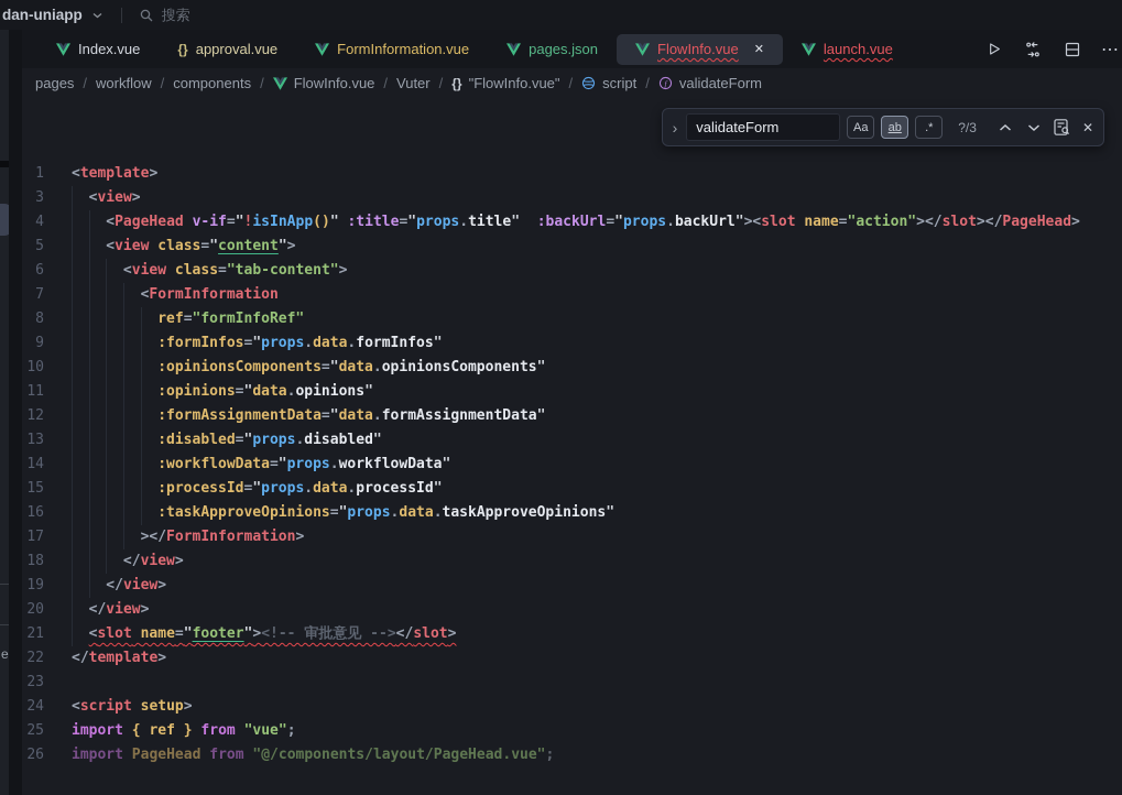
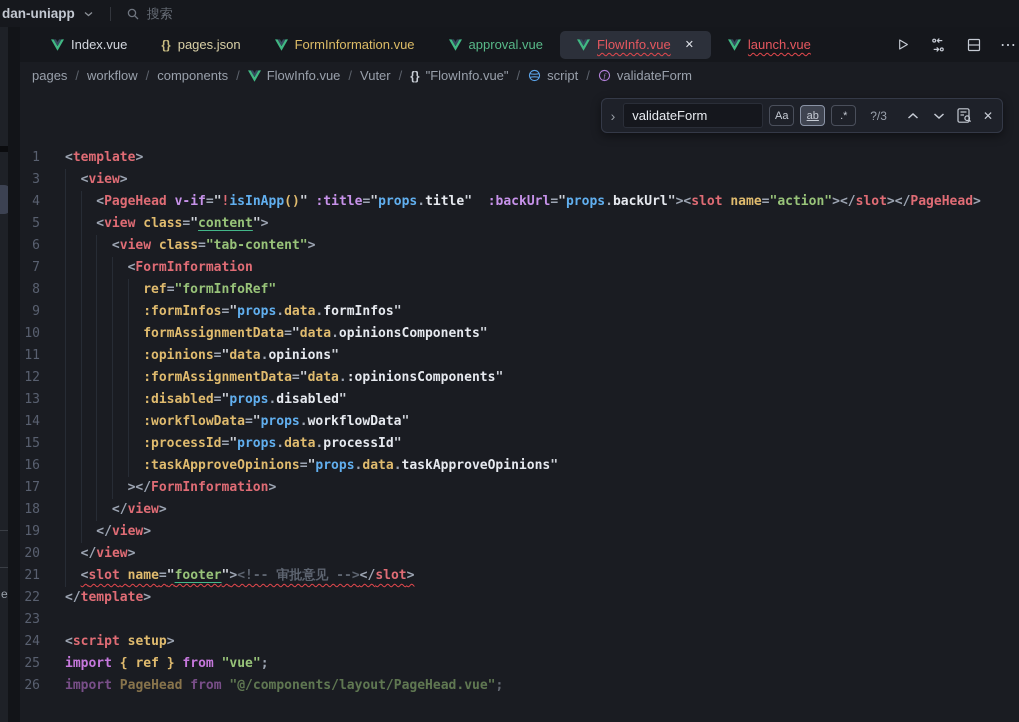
  dan-uniapp
  搜索
  e
  Index.vue
  {}
- approval.vue
+ pages.json
  FormInformation.vue
- pages.json
+ approval.vue
  FlowInfo.vue
  ✕
  launch.vue
  ⋯
  pages
  /
  workflow
  /
  components
  /
  FlowInfo.vue
  /
  Vuter
  /
  {}
  "FlowInfo.vue"
  /
  script
  /
  f
  validateForm
  ›
  validateForm
  Aa
  ab
  .*
  ?/3
  ✕
  1 <template>
  3 <view>
  4 <PageHead v-if="!isInApp()" :title="props.title" :backUrl="props.backUrl"><slot name="action"></slot></PageHead>
  5 <view class="content">
  6 <view class="tab-content">
  7 <FormInformation
  8 ref="formInfoRef"
  9 :formInfos="props.data.formInfos"
- 10 :opinionsComponents="data.opinionsComponents"
+ 10 formAssignmentData="data.opinionsComponents"
  11 :opinions="data.opinions"
- 12 :formAssignmentData="data.formAssignmentData"
+ 12 :formAssignmentData="data.:opinionsComponents"
  13 :disabled="props.disabled"
  14 :workflowData="props.workflowData"
  15 :processId="props.data.processId"
  16 :taskApproveOpinions="props.data.taskApproveOpinions"
  17 ></FormInformation>
  18 </view>
  19 </view>
  20 </view>
  21 <slot name="footer"><!-- 审批意见 --></slot>
  22 </template>
  23
  24 <script setup>
  25 import { ref } from "vue";
  26 import PageHead from "@/components/layout/PageHead.vue";
